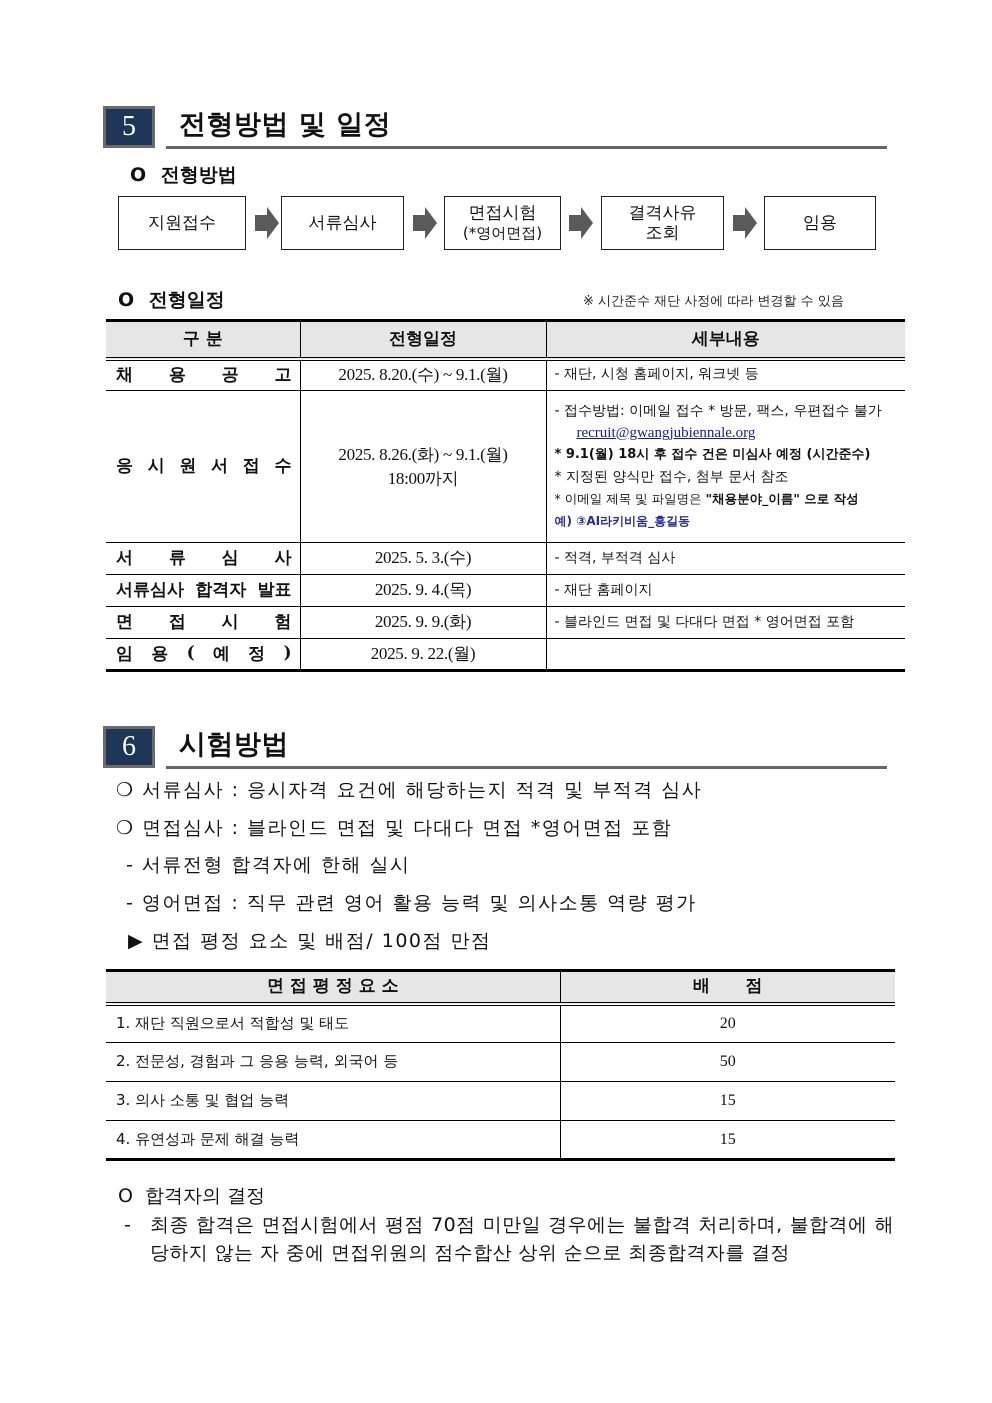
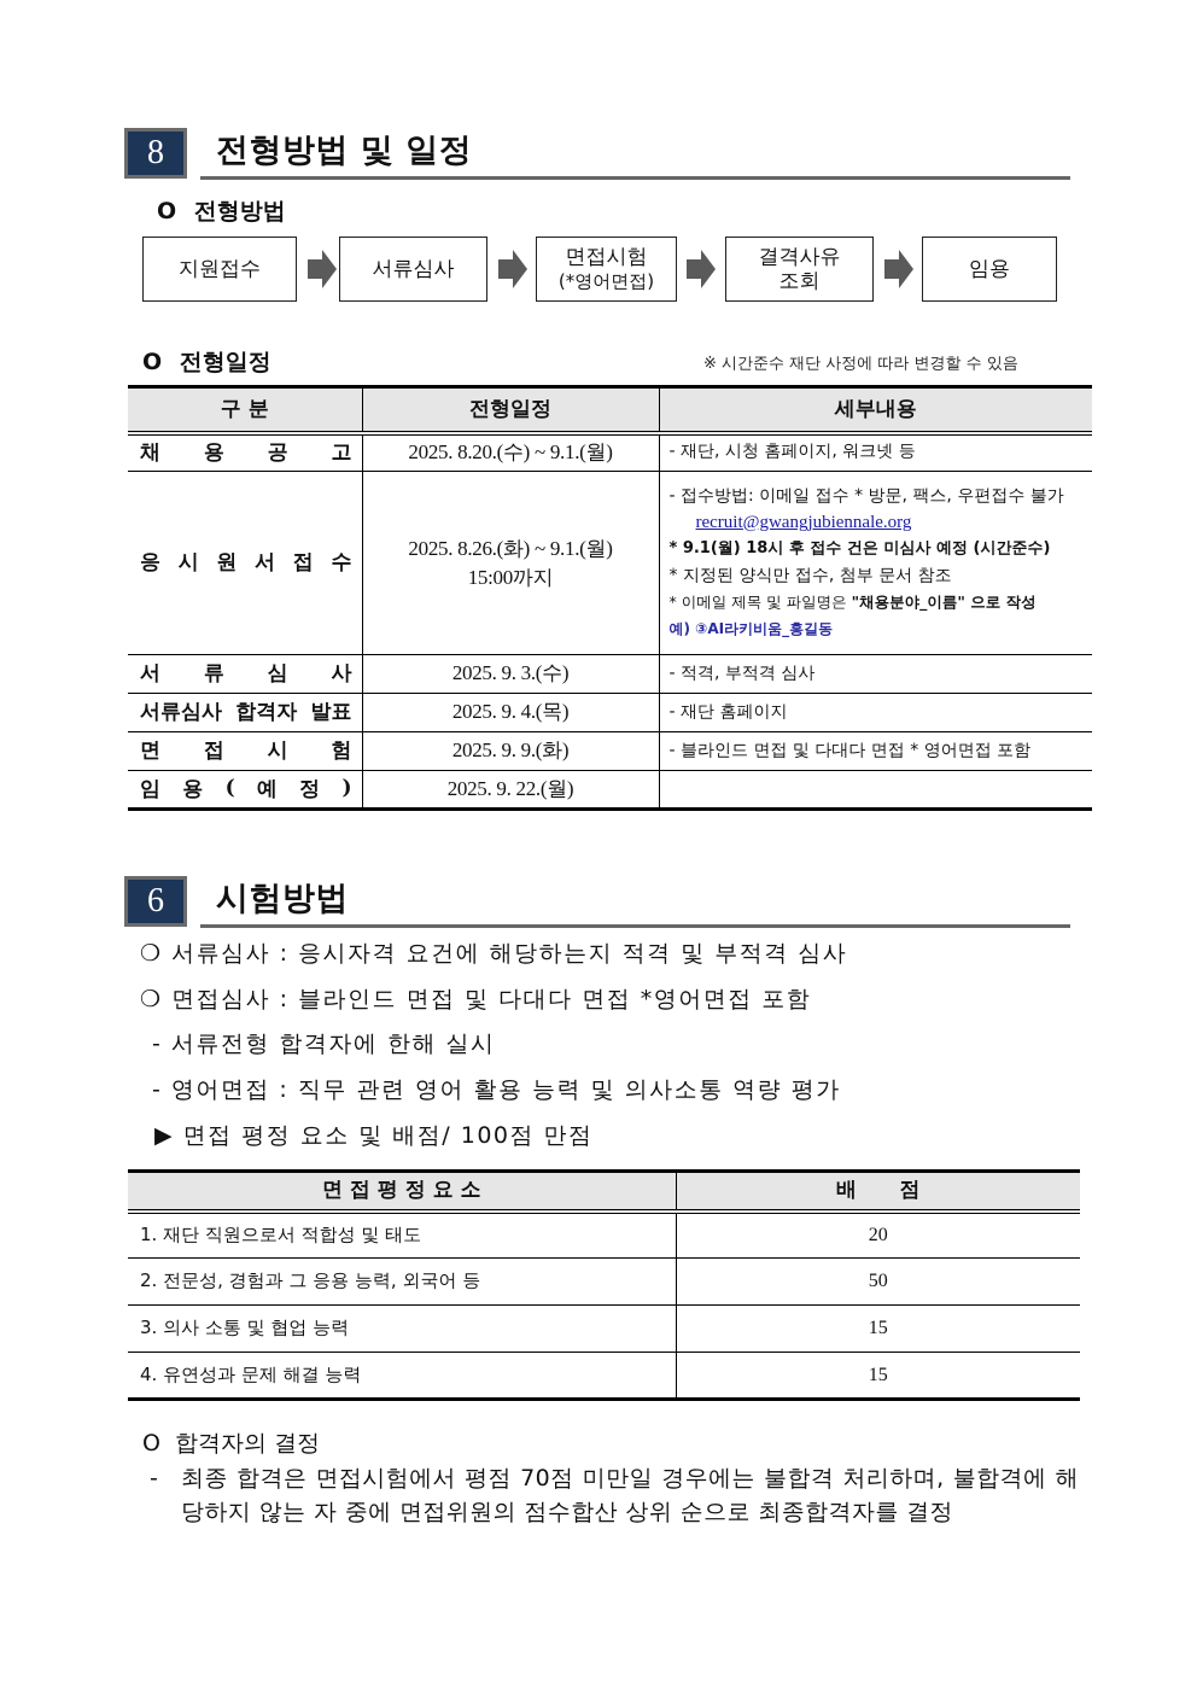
- 5
+ 8
  전형방법 및 일정
  O 전형방법
  지원접수
  서류심사
  면접시험
  (*영어면접)
  결격사유
  조회
  임용
  O 전형일정
  ※ 시간준수 재단 사정에 따라 변경할 수 있음
  구 분	전형일정	세부내용
  채 용 공 고	2025. 8.20.(수) ~ 9.1.(월)	- 재단, 시청 홈페이지, 워크넷 등
- 응 시 원 서 접 수	2025. 8.26.(화) ~ 9.1.(월) 18:00까지	- 접수방법: 이메일 접수 * 방문, 팩스, 우편접수 불가 recruit@gwangjubiennale.org * 9.1(월) 18시 후 접수 건은 미심사 예정 (시간준수) * 지정된 양식만 접수, 첨부 문서 참조 * 이메일 제목 및 파일명은 "채용분야_이름" 으로 작성 예) ③AI라키비움_홍길동
+ 응 시 원 서 접 수	2025. 8.26.(화) ~ 9.1.(월) 15:00까지	- 접수방법: 이메일 접수 * 방문, 팩스, 우편접수 불가 recruit@gwangjubiennale.org * 9.1(월) 18시 후 접수 건은 미심사 예정 (시간준수) * 지정된 양식만 접수, 첨부 문서 참조 * 이메일 제목 및 파일명은 "채용분야_이름" 으로 작성 예) ③AI라키비움_홍길동
- 서 류 심 사	2025. 5. 3.(수)	- 적격, 부적격 심사
+ 서 류 심 사	2025. 9. 3.(수)	- 적격, 부적격 심사
  서류심사 합격자 발표	2025. 9. 4.(목)	- 재단 홈페이지
  면 접 시 험	2025. 9. 9.(화)	- 블라인드 면접 및 다대다 면접 * 영어면접 포함
  임 용 ( 예 정 )	2025. 9. 22.(월)
  6
  시험방법
  ❍ 서류심사 : 응시자격 요건에 해당하는지 적격 및 부적격 심사
  ❍ 면접심사 : 블라인드 면접 및 다대다 면접 *영어면접 포함
  - 서류전형 합격자에 한해 실시
  - 영어면접 : 직무 관련 영어 활용 능력 및 의사소통 역량 평가
  ▶ 면접 평정 요소 및 배점/ 100점 만점
  면 접 평 정 요 소	배 점
  1. 재단 직원으로서 적합성 및 태도	20
  2. 전문성, 경험과 그 응용 능력, 외국어 등	50
  3. 의사 소통 및 협업 능력	15
  4. 유연성과 문제 해결 능력	15
  O 합격자의 결정
  -
  최종 합격은 면접시험에서 평점 70점 미만일 경우에는 불합격 처리하며, 불합격에 해당하지 않는 자 중에 면접위원의 점수합산 상위 순으로 최종합격자를 결정
